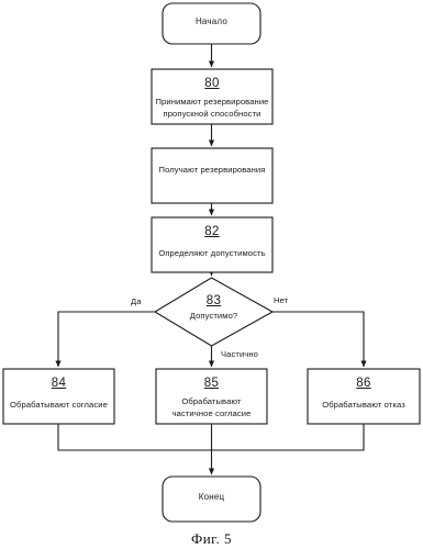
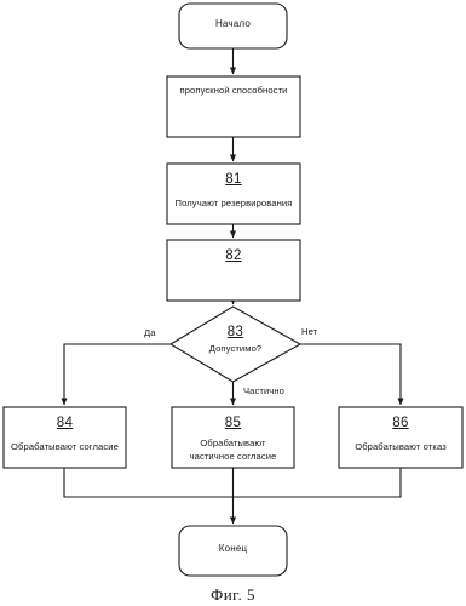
  Начало
- 80
- Принимают резервирование
  пропускной способности
+ 81
  Получают резервирования
  82
- Определяют допустимость
  83
  Допустимо?
  84
  Обрабатывают согласие
  85
  Обрабатывают
  частичное согласие
  86
  Обрабатывают отказ
  Конец
  Да
  Нет
  Частично
  Фиг. 5
